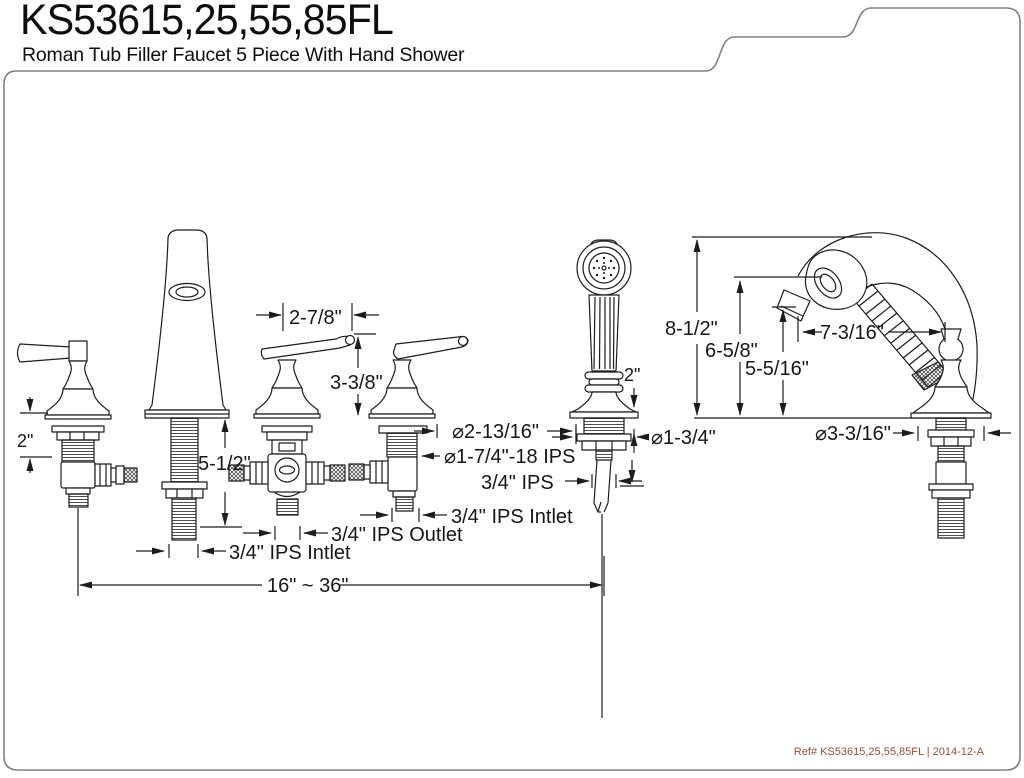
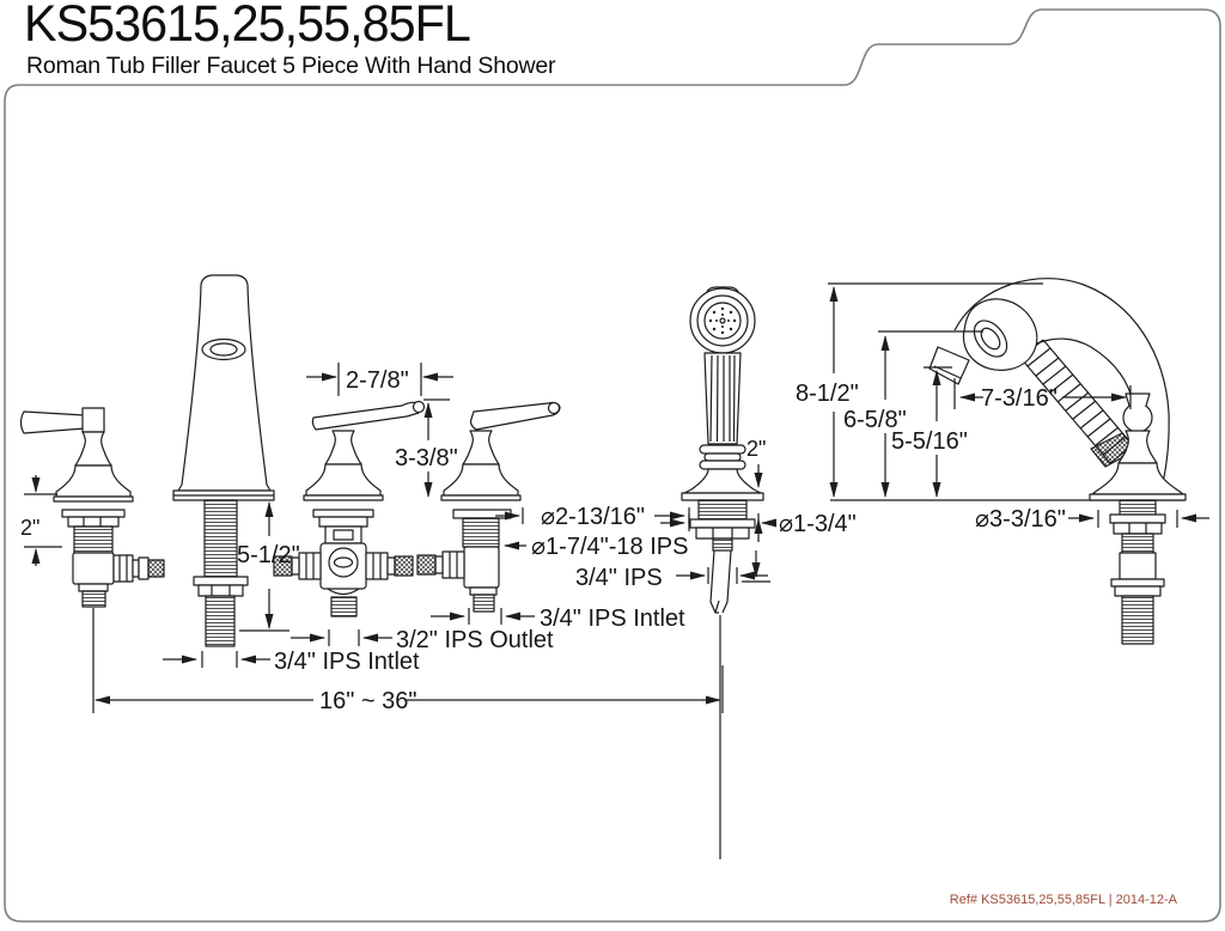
  2"
  5-1/2"
  2-7/8"
  3-3/8"
  ⌀2-13/16"
  ⌀1-7/4"-18 IPS
  3/4" IPS
  3/4" IPS Intlet
- 3/4" IPS Outlet
+ 3/2" IPS Outlet
  3/4" IPS Intlet
  16" ~ 36"
  2"
  ⌀1-3/4"
  8-1/2"
  6-5/8"
  5-5/16"
  7-3/16"
  ⌀3-3/16"
  KS53615,25,55,85FL
  Roman Tub Filler Faucet 5 Piece With Hand Shower
  Ref# KS53615,25,55,85FL | 2014-12-A
